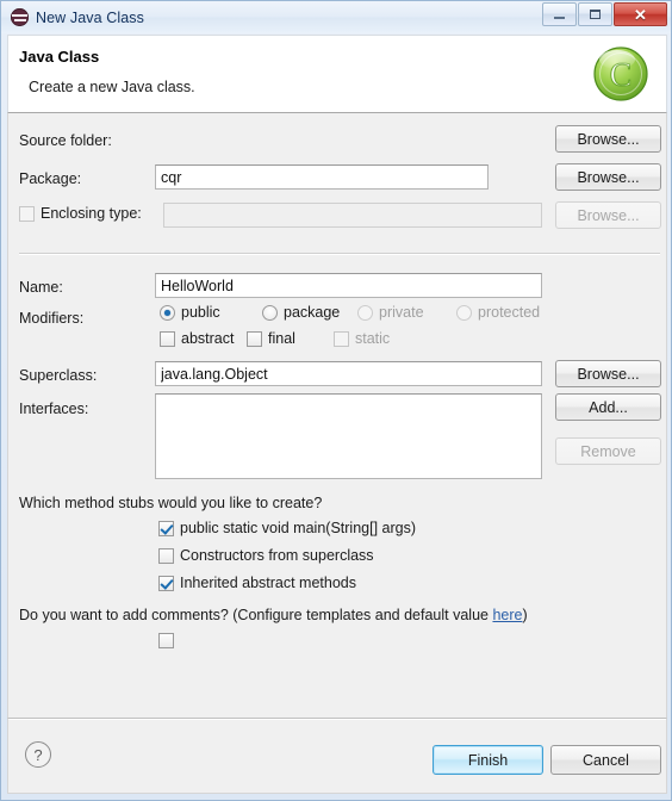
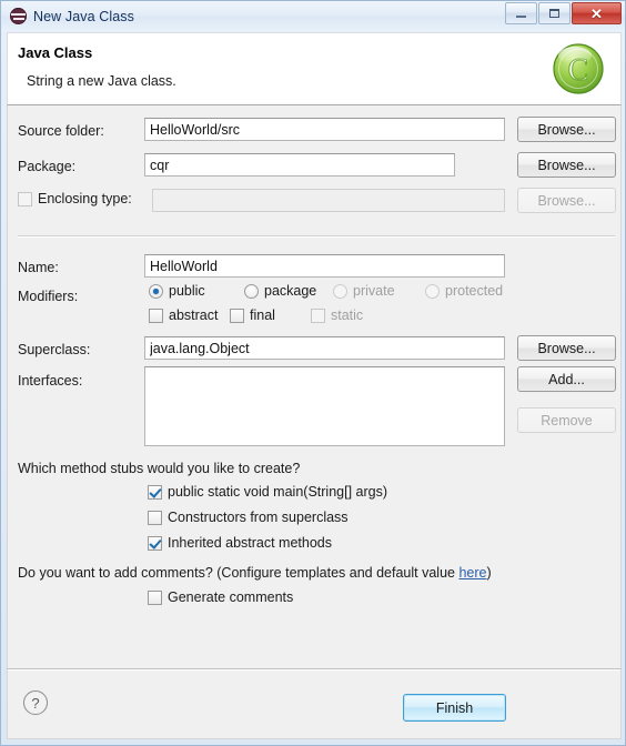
  New Java Class
  ✕
  Java Class
- Create a new Java class.
+ String a new Java class.
  C
  Source folder:
+ HelloWorld/src
  Browse...
  Package:
  cqr
  Browse...
  Enclosing type:
  Browse...
  Name:
  HelloWorld
  Modifiers:
  public
  package
  private
  protected
  abstract
  final
  static
  Superclass:
  java.lang.Object
  Browse...
  Interfaces:
  Add...
  Remove
  Which method stubs would you like to create?
  public static void main(String[] args)
  Constructors from superclass
  Inherited abstract methods
  Do you want to add comments? (Configure templates and default value here)
+ Generate comments
  ?
  Finish
- Cancel
